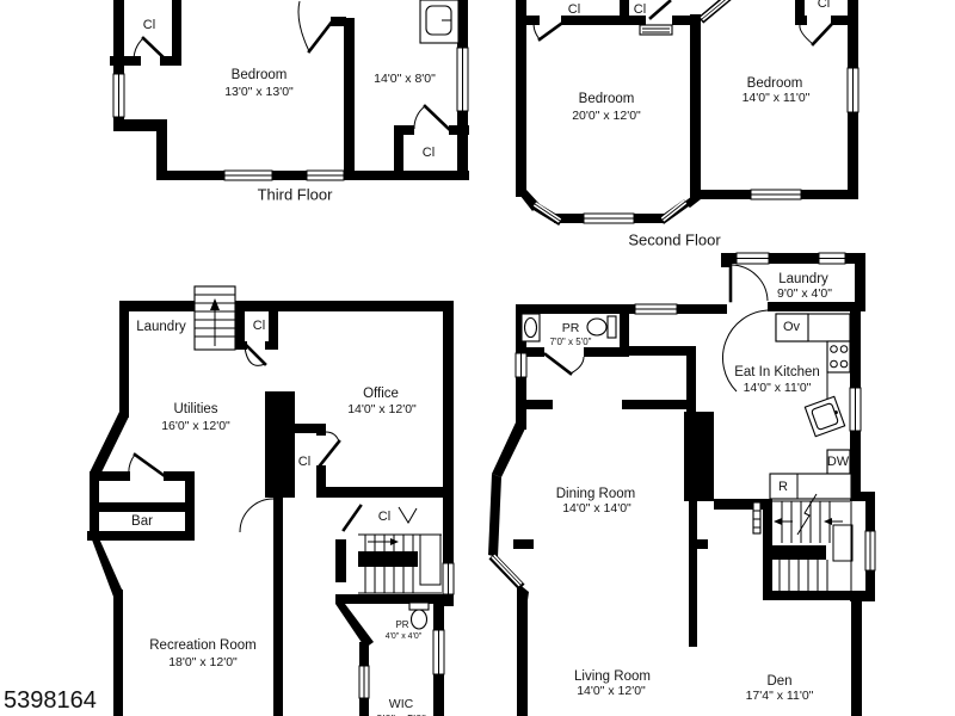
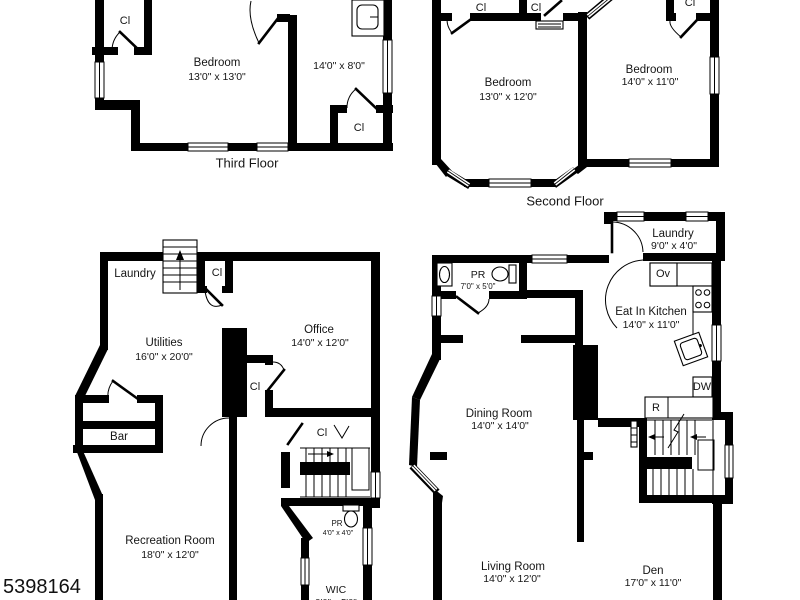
  Cl
  Bedroom
  13'0" x 13'0"
  14'0" x 8'0"
  Cl
  Third Floor
  Cl
  Cl
  Cl
  Bedroom
- 20'0" x 12'0"
+ 13'0" x 12'0"
  Bedroom
  14'0" x 11'0"
  Second Floor
  Laundry
  Cl
  Utilities
- 16'0" x 12'0"
+ 16'0" x 20'0"
  Office
  14'0" x 12'0"
  Cl
  Bar
  Recreation Room
  18'0" x 12'0"
  Cl
  PR
  WIC
  Laundry
  9'0" x 4'0"
  PR
  7'0" x 5'0"
  Ov
  Eat In Kitchen
  14'0" x 11'0"
  DW
  R
  Dining Room
  14'0" x 14'0"
  Living Room
  14'0" x 12'0"
  Den
- 17'4" x 11'0"
+ 17'0" x 11'0"
  5398164
